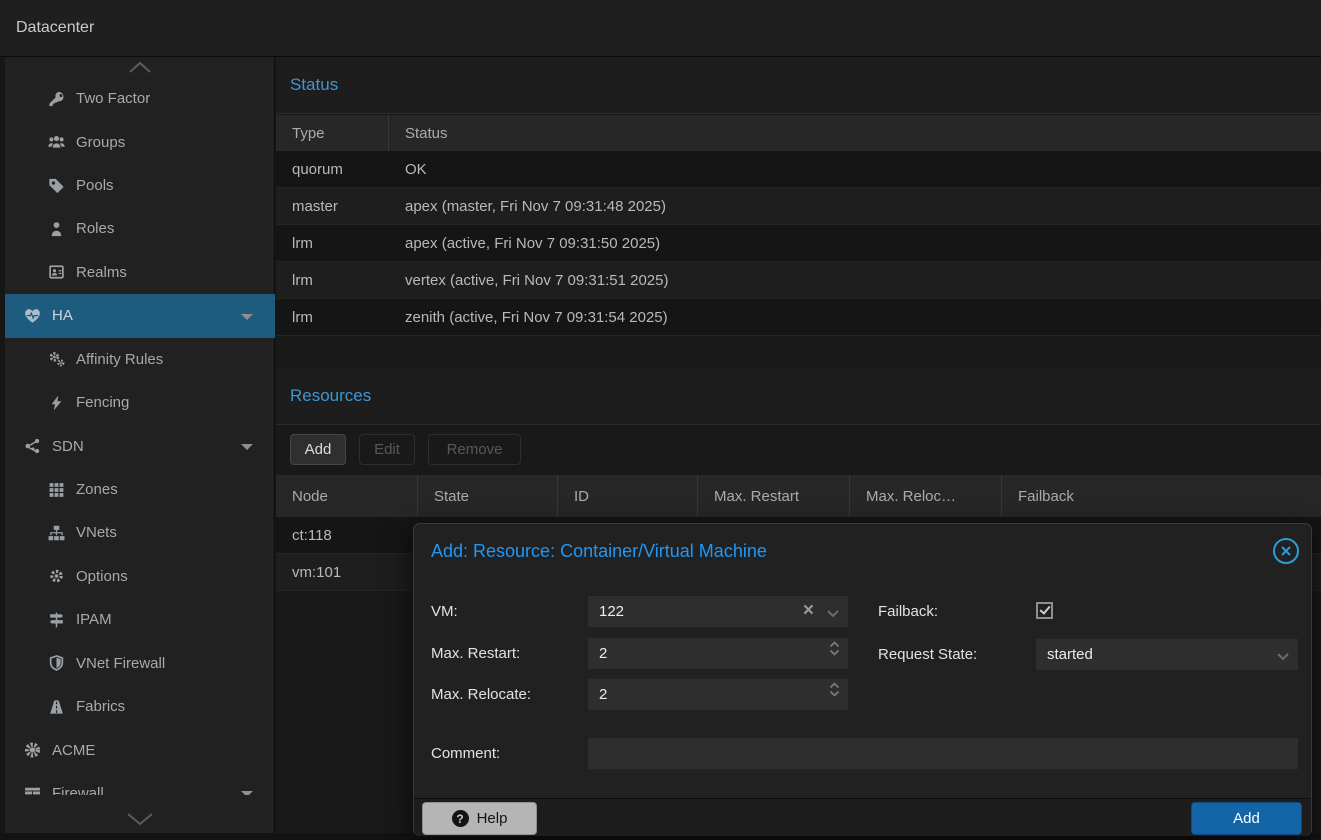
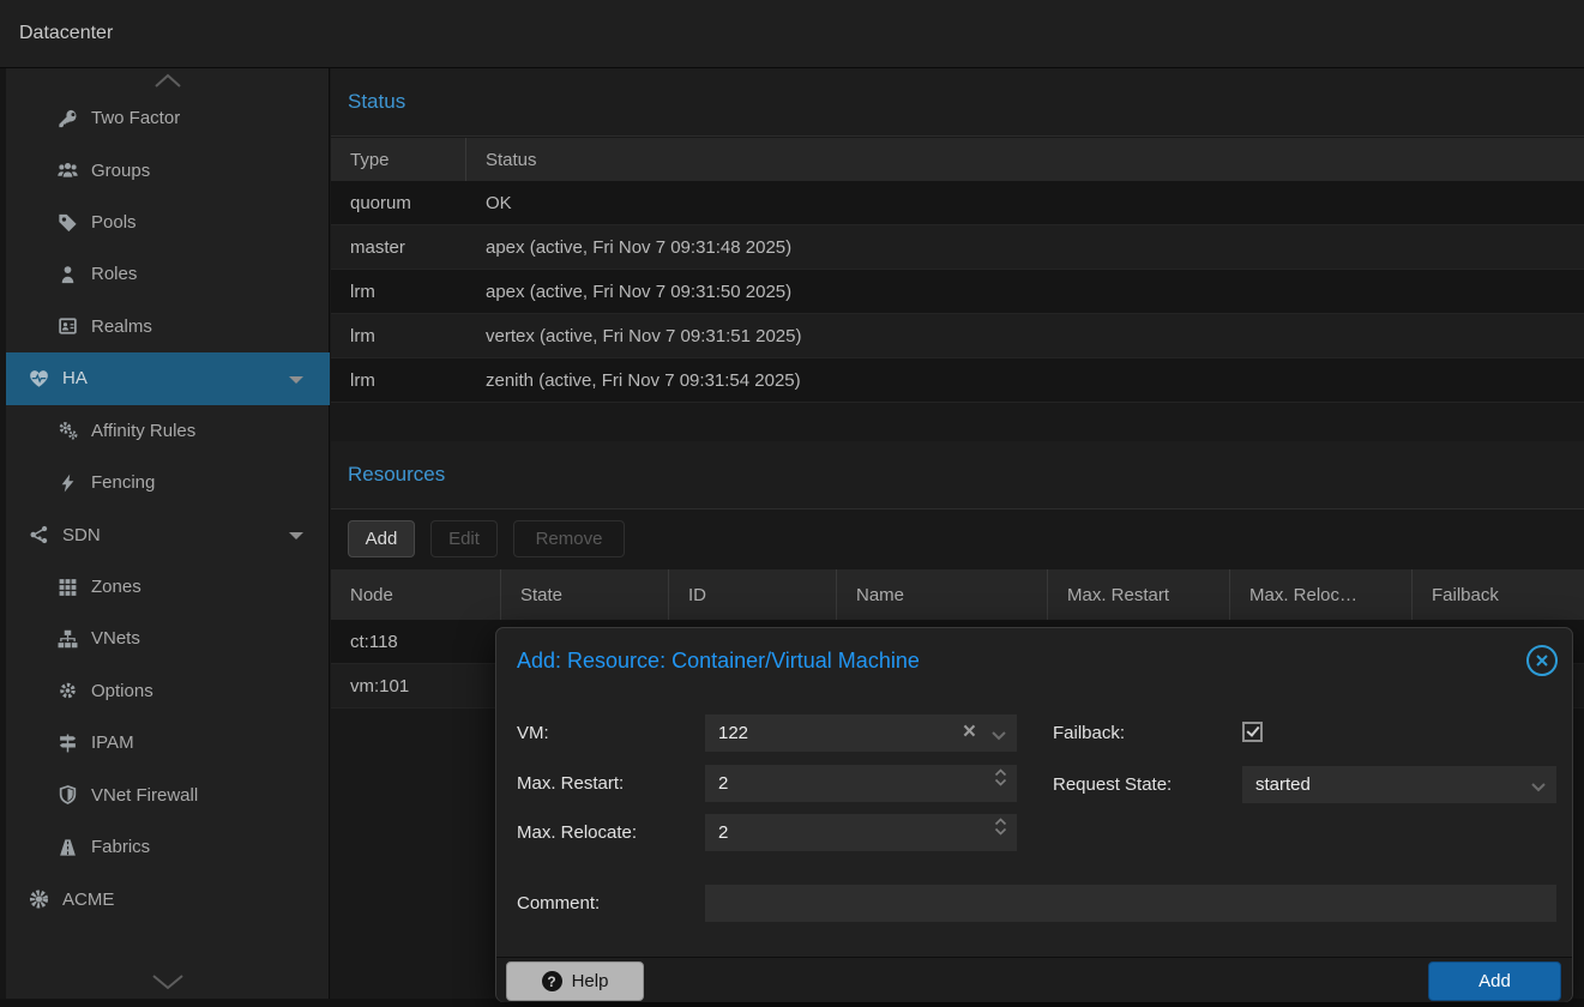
  Datacenter
  Two Factor
  Groups
  Pools
  Roles
  Realms
  HA
  Affinity Rules
  Fencing
  SDN
  Zones
  VNets
  Options
  IPAM
  VNet Firewall
  Fabrics
  ACME
- Firewall
  Status
  Type
  Status
  quorum
  OK
  master
- apex (master, Fri Nov 7 09:31:48 2025)
+ apex (active, Fri Nov 7 09:31:48 2025)
  lrm
  apex (active, Fri Nov 7 09:31:50 2025)
  lrm
  vertex (active, Fri Nov 7 09:31:51 2025)
  lrm
  zenith (active, Fri Nov 7 09:31:54 2025)
  Resources
  Add
  Edit
  Remove
  Node
  State
  ID
+ Name
  Max. Restart
  Max. Reloc…
  Failback
  ct:118
  vm:101
  Add: Resource: Container/Virtual Machine
  VM:
  122
  ×
  Failback:
  Max. Restart:
  2
  Request State:
  started
  Max. Relocate:
  2
  Comment:
  ?
  Help
  Add
